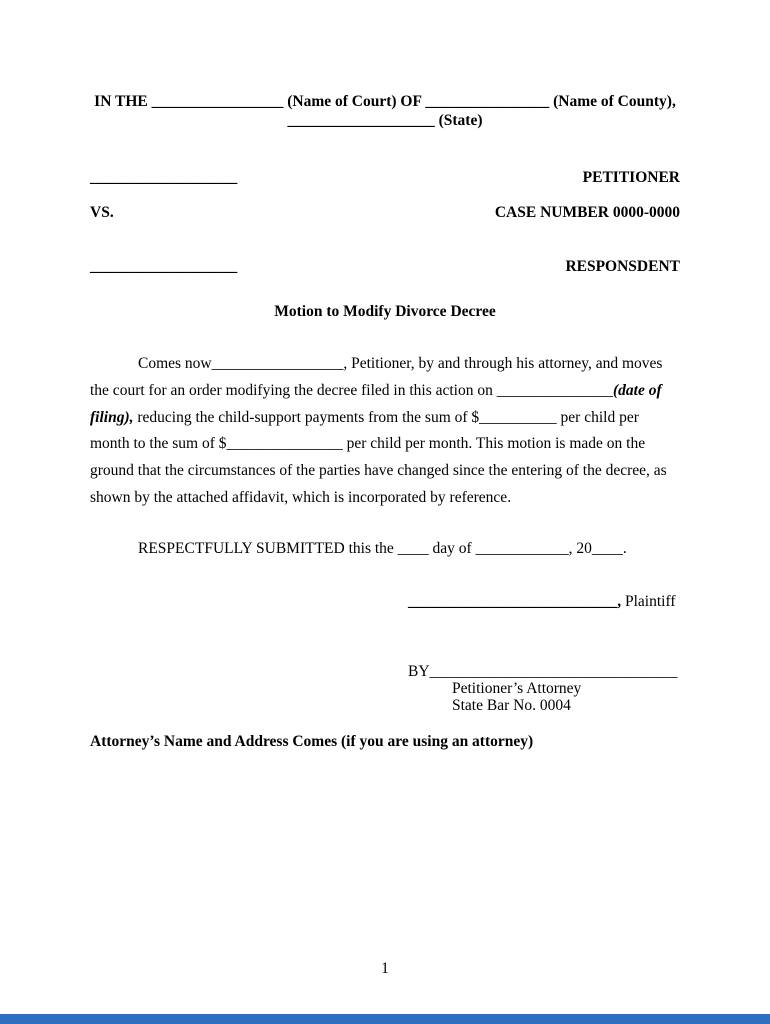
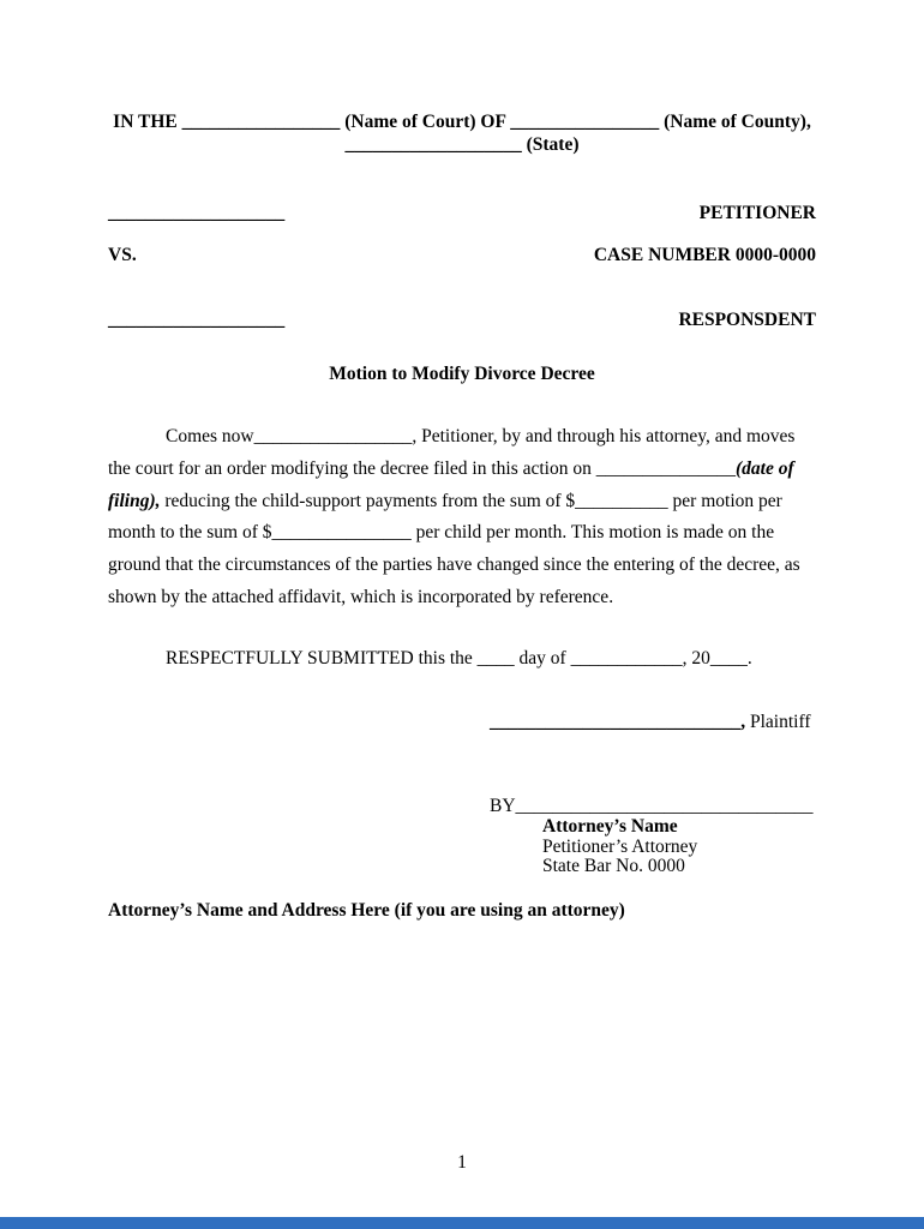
  IN THE _________________ (Name of Court) OF ________________ (Name of County),
  ___________________ (State)
  ___________________
  PETITIONER
  VS.
  CASE NUMBER 0000-0000
  ___________________
  RESPONSDENT
  Motion to Modify Divorce Decree
- Comes now_________________, Petitioner, by and through his attorney, and moves the court for an order modifying the decree filed in this action on _______________(date of filing), reducing the child-support payments from the sum of $__________ per child per month to the sum of $_______________ per child per month. This motion is made on the ground that the circumstances of the parties have changed since the entering of the decree, as shown by the attached affidavit, which is incorporated by reference.
+ Comes now_________________, Petitioner, by and through his attorney, and moves the court for an order modifying the decree filed in this action on _______________(date of filing), reducing the child-support payments from the sum of $__________ per motion per month to the sum of $_______________ per child per month. This motion is made on the ground that the circumstances of the parties have changed since the entering of the decree, as shown by the attached affidavit, which is incorporated by reference.
  RESPECTFULLY SUBMITTED this the ____ day of ____________, 20____.
  ___________________________, Plaintiff
  BY________________________________
+ Attorney’s Name
  Petitioner’s Attorney
- State Bar No. 0004
+ State Bar No. 0000
- Attorney’s Name and Address Comes (if you are using an attorney)
+ Attorney’s Name and Address Here (if you are using an attorney)
  1
